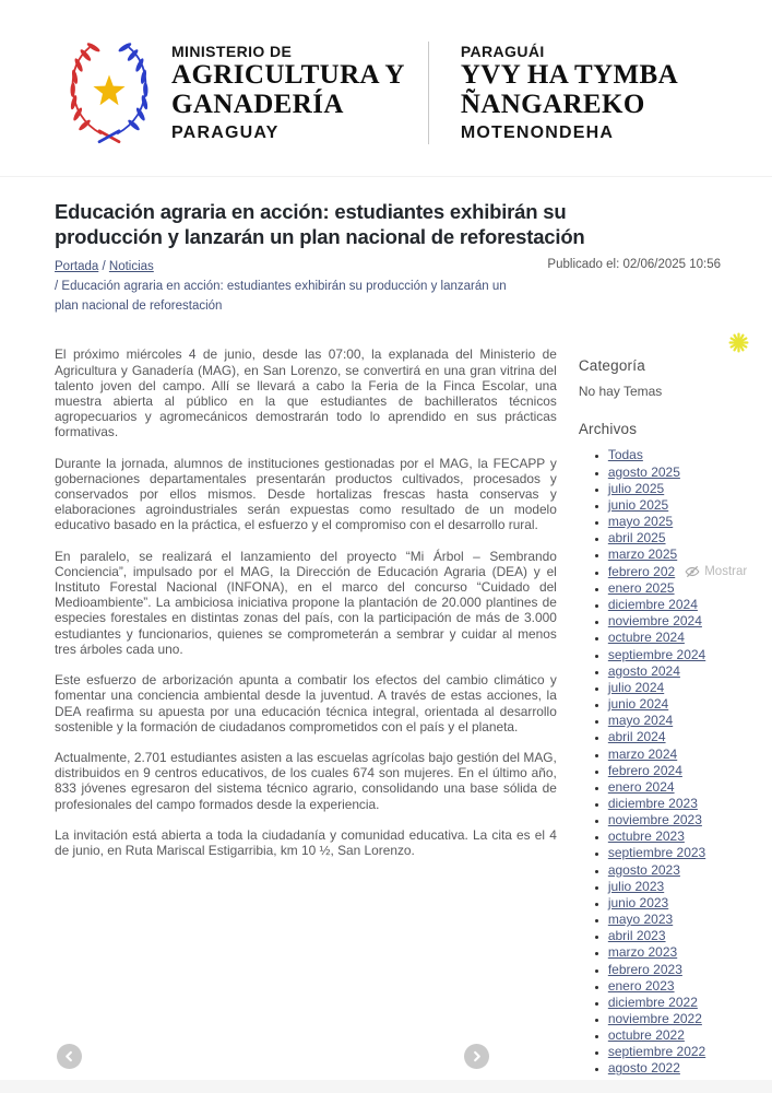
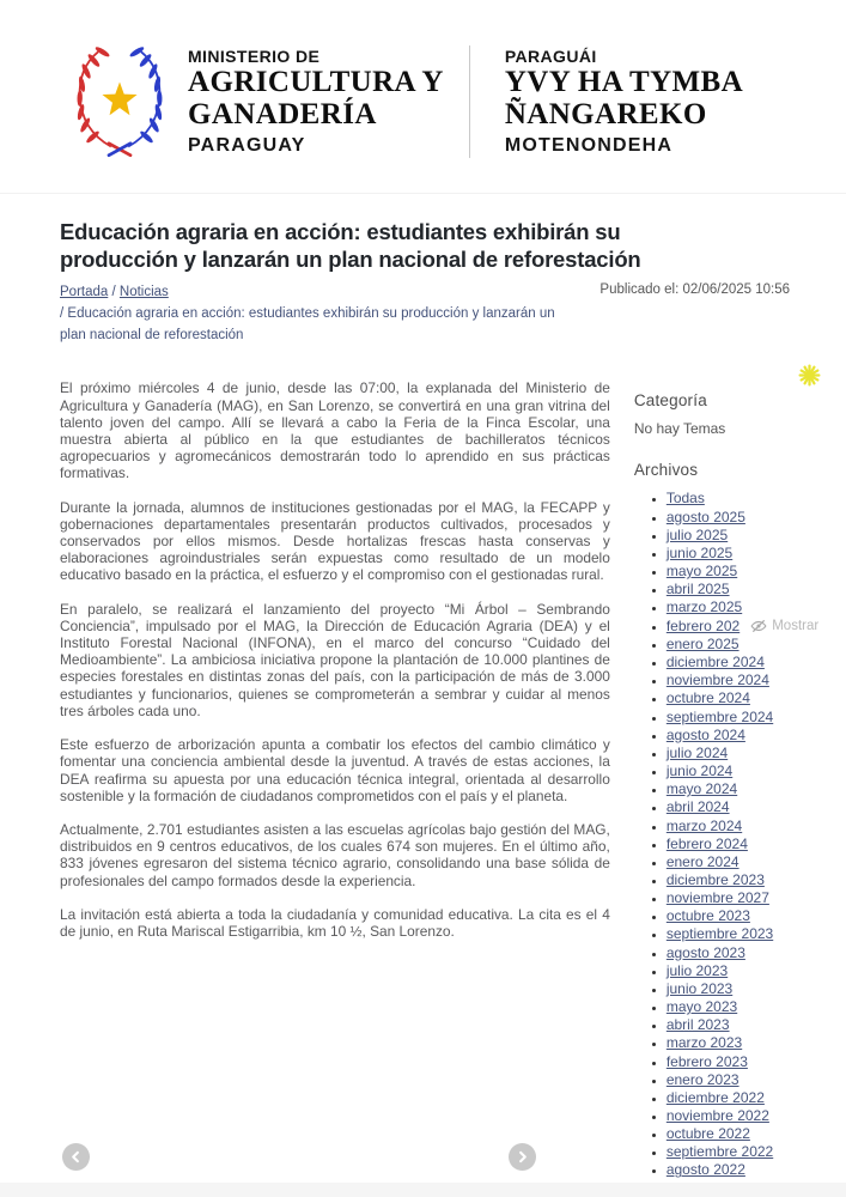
  MINISTERIO DE
  AGRICULTURA Y
  GANADERÍA
  PARAGUAY
  PARAGUÁI
  YVY HA TYMBA
  ÑANGAREKO
  MOTENONDEHA
  Educación agraria en acción: estudiantes exhibirán su producción y lanzarán un plan nacional de reforestación
  Portada / Noticias
  / Educación agraria en acción: estudiantes exhibirán su producción y lanzarán un plan nacional de reforestación
  Publicado el: 02/06/2025 10:56
  El próximo miércoles 4 de junio, desde las 07:00, la explanada del Ministerio de Agricultura y Ganadería (MAG), en San Lorenzo, se convertirá en una gran vitrina del talento joven del campo. Allí se llevará a cabo la Feria de la Finca Escolar, una muestra abierta al público en la que estudiantes de bachilleratos técnicos agropecuarios y agromecánicos demostrarán todo lo aprendido en sus prácticas formativas.
- Durante la jornada, alumnos de instituciones gestionadas por el MAG, la FECAPP y gobernaciones departamentales presentarán productos cultivados, procesados y conservados por ellos mismos. Desde hortalizas frescas hasta conservas y elaboraciones agroindustriales serán expuestas como resultado de un modelo educativo basado en la práctica, el esfuerzo y el compromiso con el desarrollo rural.
+ Durante la jornada, alumnos de instituciones gestionadas por el MAG, la FECAPP y gobernaciones departamentales presentarán productos cultivados, procesados y conservados por ellos mismos. Desde hortalizas frescas hasta conservas y elaboraciones agroindustriales serán expuestas como resultado de un modelo educativo basado en la práctica, el esfuerzo y el compromiso con el gestionadas rural.
- En paralelo, se realizará el lanzamiento del proyecto “Mi Árbol – Sembrando Conciencia”, impulsado por el MAG, la Dirección de Educación Agraria (DEA) y el Instituto Forestal Nacional (INFONA), en el marco del concurso “Cuidado del Medioambiente”. La ambiciosa iniciativa propone la plantación de 20.000 plantines de especies forestales en distintas zonas del país, con la participación de más de 3.000 estudiantes y funcionarios, quienes se comprometerán a sembrar y cuidar al menos tres árboles cada uno.
+ En paralelo, se realizará el lanzamiento del proyecto “Mi Árbol – Sembrando Conciencia”, impulsado por el MAG, la Dirección de Educación Agraria (DEA) y el Instituto Forestal Nacional (INFONA), en el marco del concurso “Cuidado del Medioambiente”. La ambiciosa iniciativa propone la plantación de 10.000 plantines de especies forestales en distintas zonas del país, con la participación de más de 3.000 estudiantes y funcionarios, quienes se comprometerán a sembrar y cuidar al menos tres árboles cada uno.
  Este esfuerzo de arborización apunta a combatir los efectos del cambio climático y fomentar una conciencia ambiental desde la juventud. A través de estas acciones, la DEA reafirma su apuesta por una educación técnica integral, orientada al desarrollo sostenible y la formación de ciudadanos comprometidos con el país y el planeta.
  Actualmente, 2.701 estudiantes asisten a las escuelas agrícolas bajo gestión del MAG, distribuidos en 9 centros educativos, de los cuales 674 son mujeres. En el último año, 833 jóvenes egresaron del sistema técnico agrario, consolidando una base sólida de profesionales del campo formados desde la experiencia.
  La invitación está abierta a toda la ciudadanía y comunidad educativa. La cita es el 4 de junio, en Ruta Mariscal Estigarribia, km 10 ½, San Lorenzo.
  Categoría
  No hay Temas
  Archivos
  Todas
  agosto 2025
  julio 2025
  junio 2025
  mayo 2025
  abril 2025
  marzo 2025
  febrero 202
  Mostrar
  enero 2025
  diciembre 2024
  noviembre 2024
  octubre 2024
  septiembre 2024
  agosto 2024
  julio 2024
  junio 2024
  mayo 2024
  abril 2024
  marzo 2024
  febrero 2024
  enero 2024
  diciembre 2023
- noviembre 2023
+ noviembre 2027
  octubre 2023
  septiembre 2023
  agosto 2023
  julio 2023
  junio 2023
  mayo 2023
  abril 2023
  marzo 2023
  febrero 2023
  enero 2023
  diciembre 2022
  noviembre 2022
  octubre 2022
  septiembre 2022
  agosto 2022
